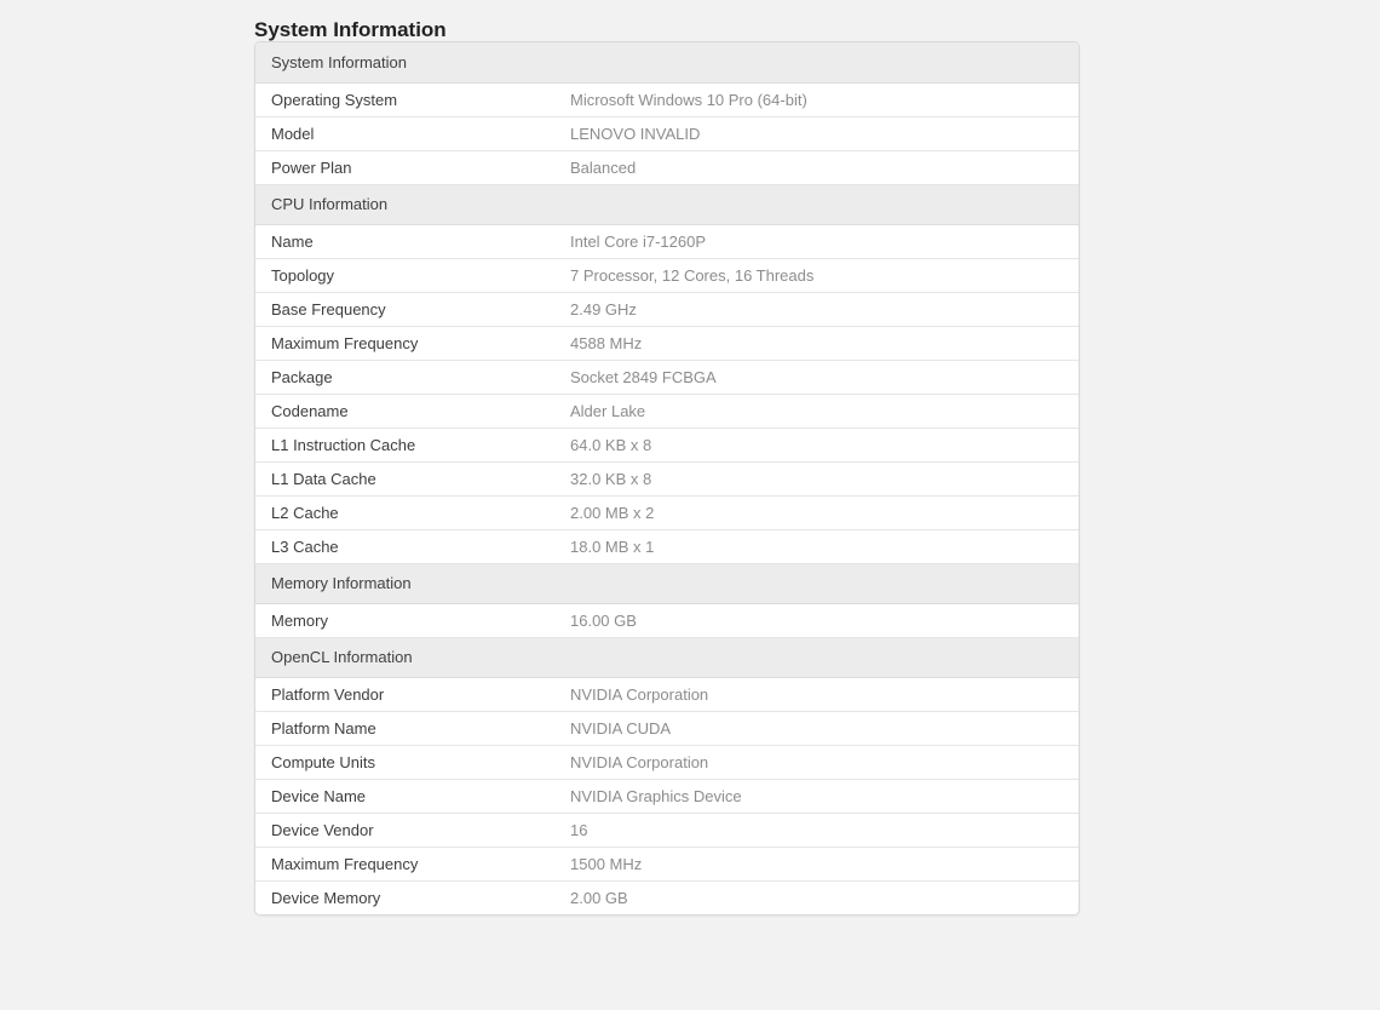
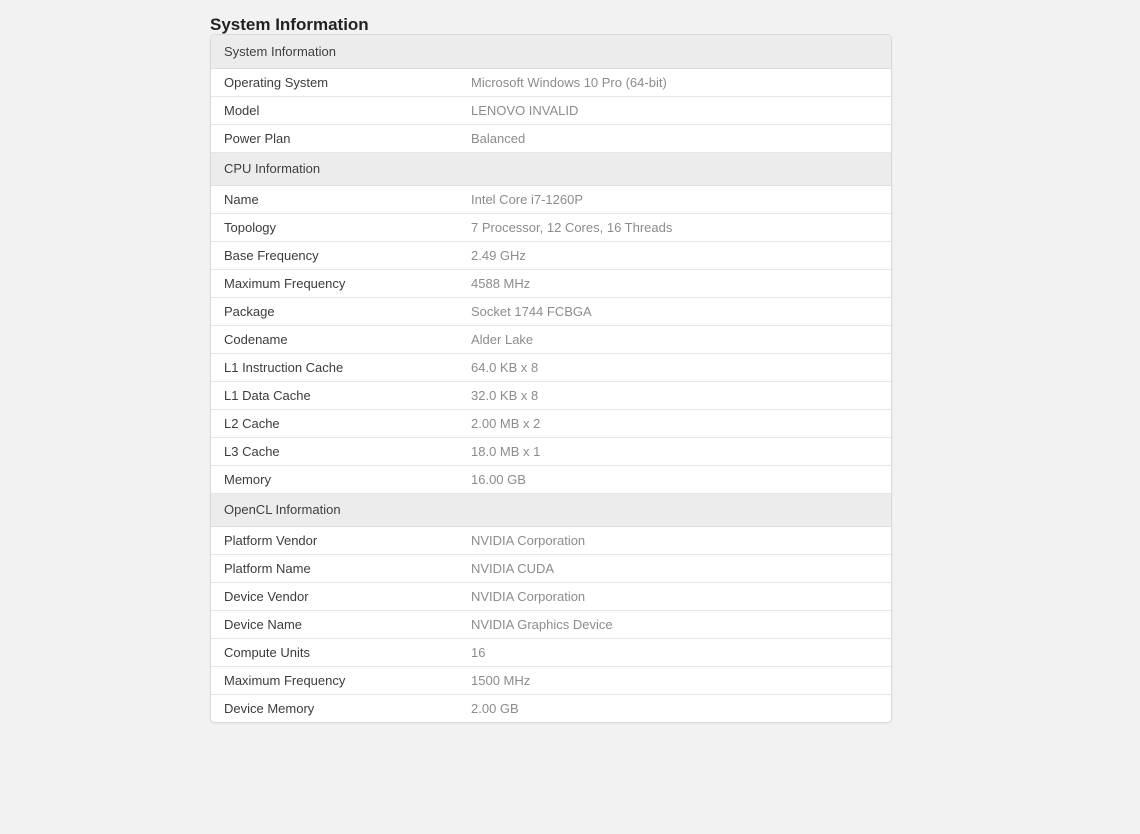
  System Information
  System Information
  Operating System	Microsoft Windows 10 Pro (64-bit)
  Model	LENOVO INVALID
  Power Plan	Balanced
  CPU Information
  Name	Intel Core i7-1260P
  Topology	7 Processor, 12 Cores, 16 Threads
  Base Frequency	2.49 GHz
  Maximum Frequency	4588 MHz
- Package	Socket 2849 FCBGA
+ Package	Socket 1744 FCBGA
  Codename	Alder Lake
  L1 Instruction Cache	64.0 KB x 8
  L1 Data Cache	32.0 KB x 8
  L2 Cache	2.00 MB x 2
  L3 Cache	18.0 MB x 1
- Memory Information
  Memory	16.00 GB
  OpenCL Information
  Platform Vendor	NVIDIA Corporation
  Platform Name	NVIDIA CUDA
- Compute Units	NVIDIA Corporation
+ Device Vendor	NVIDIA Corporation
  Device Name	NVIDIA Graphics Device
- Device Vendor	16
+ Compute Units	16
  Maximum Frequency	1500 MHz
  Device Memory	2.00 GB
